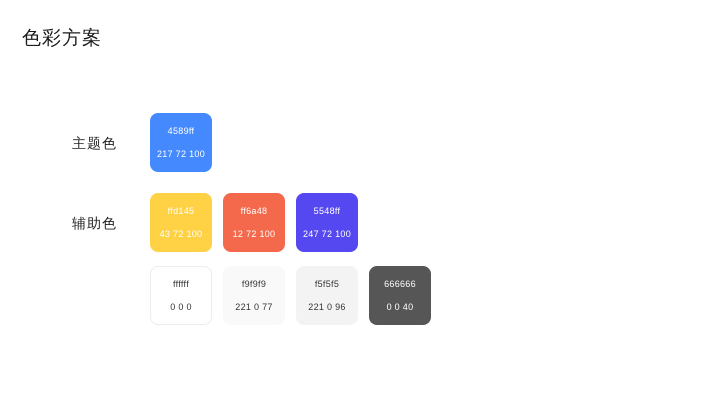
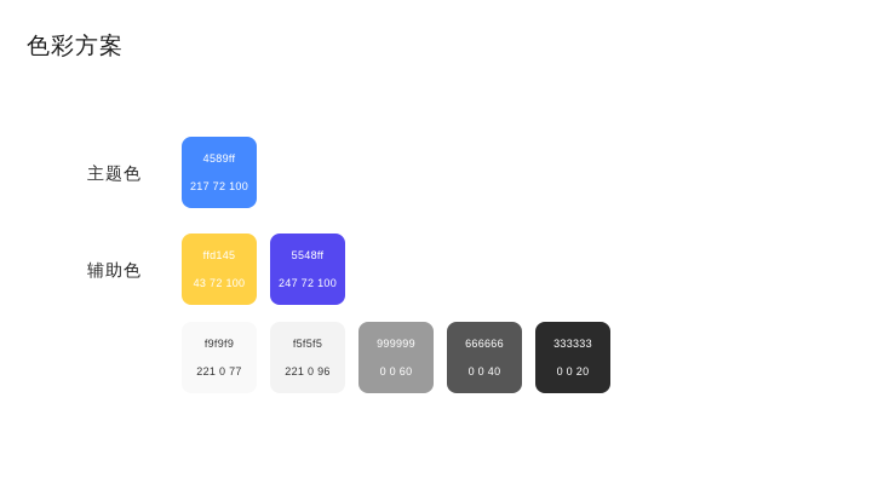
  色彩方案
  主题色
  4589ff
  217 72 100
  辅助色
  ffd145
  43 72 100
- ff6a48
- 12 72 100
  5548ff
  247 72 100
- ffffff
- 0 0 0
  f9f9f9
  221 0 77
  f5f5f5
  221 0 96
+ 999999
+ 0 0 60
  666666
  0 0 40
+ 333333
+ 0 0 20
